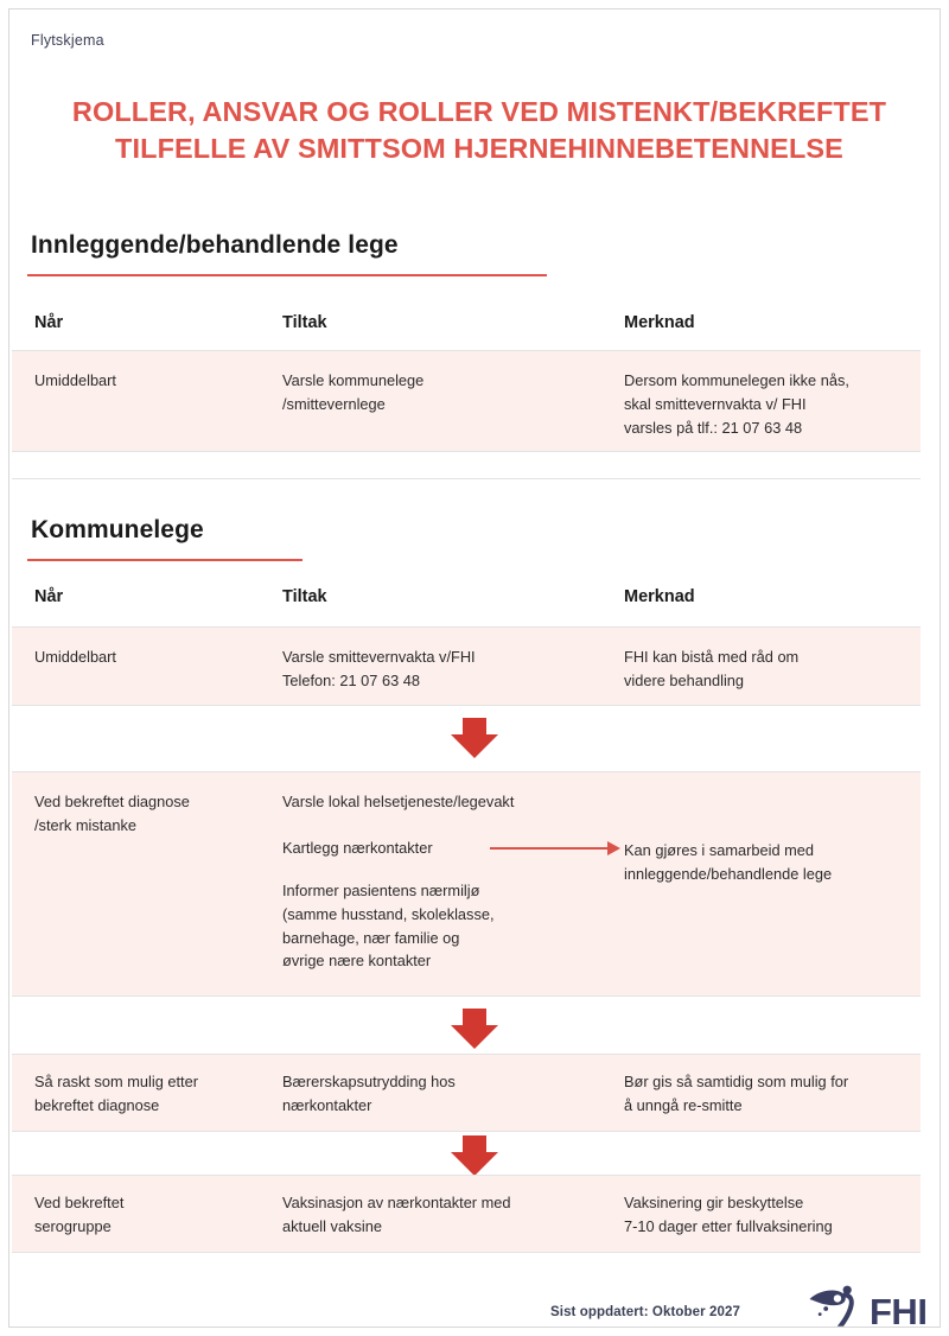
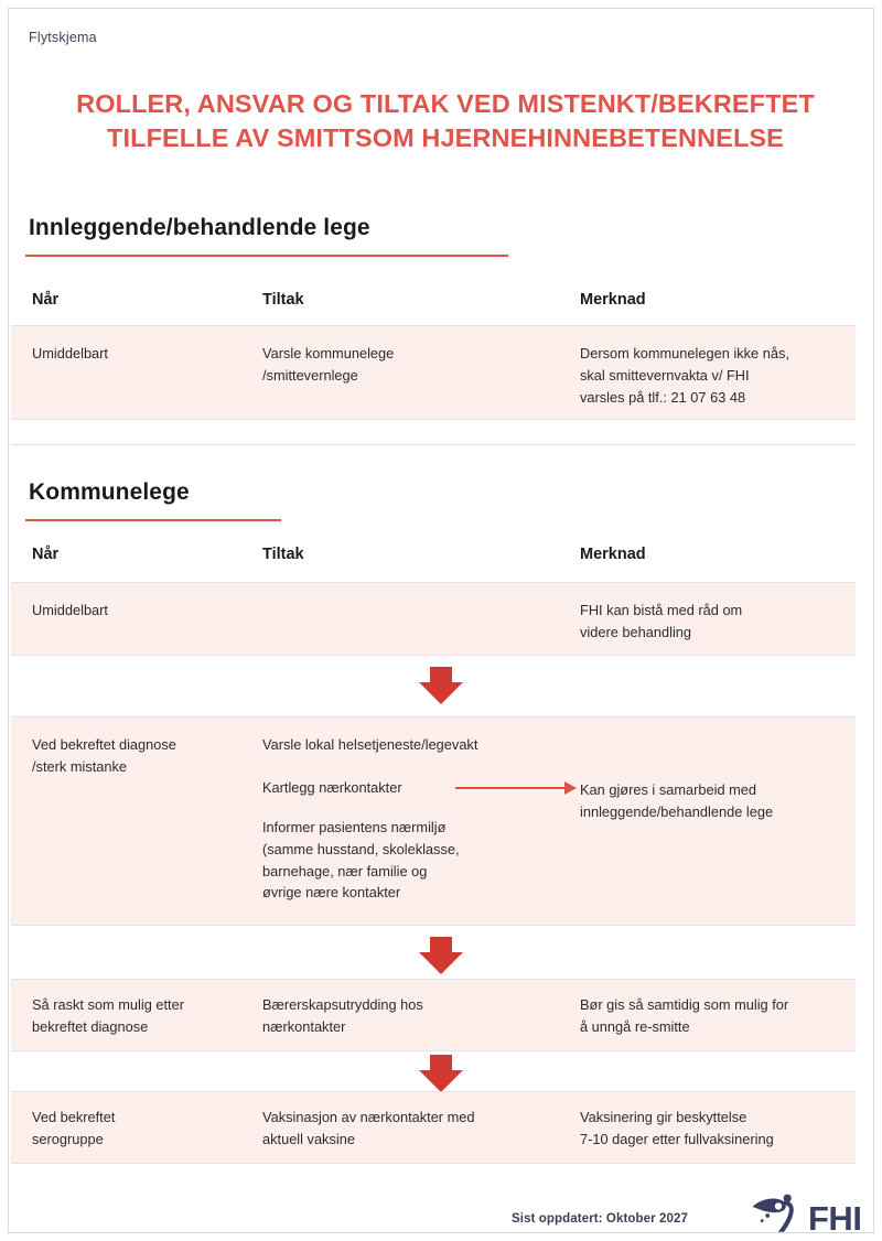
  Flytskjema
- ROLLER, ANSVAR OG ROLLER VED MISTENKT/BEKREFTET TILFELLE AV SMITTSOM HJERNEHINNEBETENNELSE
+ ROLLER, ANSVAR OG TILTAK VED MISTENKT/BEKREFTET TILFELLE AV SMITTSOM HJERNEHINNEBETENNELSE
  Innleggende/behandlende lege
  Når
  Tiltak
  Merknad
  Umiddelbart
  Varsle kommunelege
  /smittevernlege
  Dersom kommunelegen ikke nås,
  skal smittevernvakta v/ FHI
  varsles på tlf.: 21 07 63 48
  Kommunelege
  Når
  Tiltak
  Merknad
  Umiddelbart
- Varsle smittevernvakta v/FHI
- Telefon: 21 07 63 48
  FHI kan bistå med råd om
  videre behandling
  Ved bekreftet diagnose
  /sterk mistanke
  Varsle lokal helsetjeneste/legevakt
  Kartlegg nærkontakter
  Informer pasientens nærmiljø
  (samme husstand, skoleklasse,
  barnehage, nær familie og
  øvrige nære kontakter
  Kan gjøres i samarbeid med
  innleggende/behandlende lege
  Så raskt som mulig etter
  bekreftet diagnose
  Bærerskapsutrydding hos
  nærkontakter
  Bør gis så samtidig som mulig for
  å unngå re-smitte
  Ved bekreftet
  serogruppe
  Vaksinasjon av nærkontakter med
  aktuell vaksine
  Vaksinering gir beskyttelse
  7-10 dager etter fullvaksinering
  Sist oppdatert: Oktober 2027
  FHI
